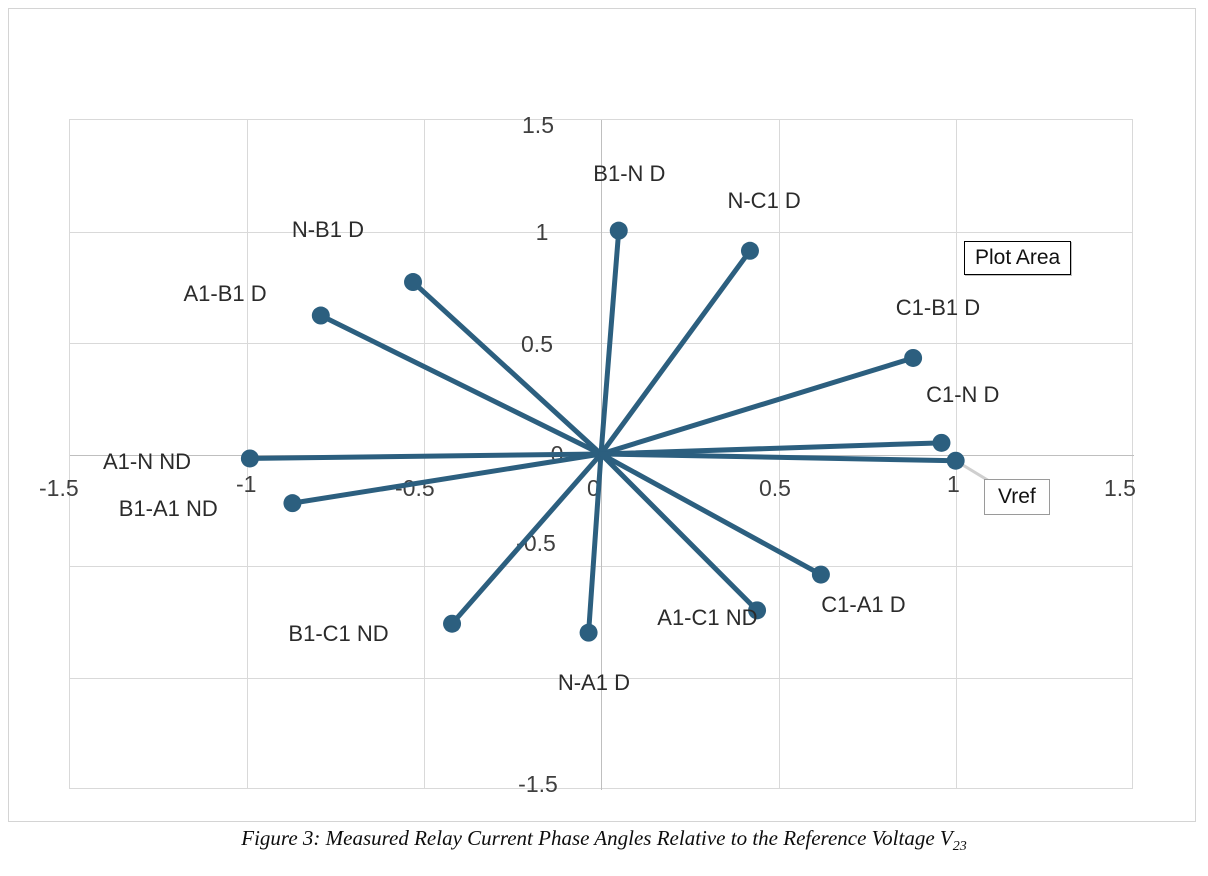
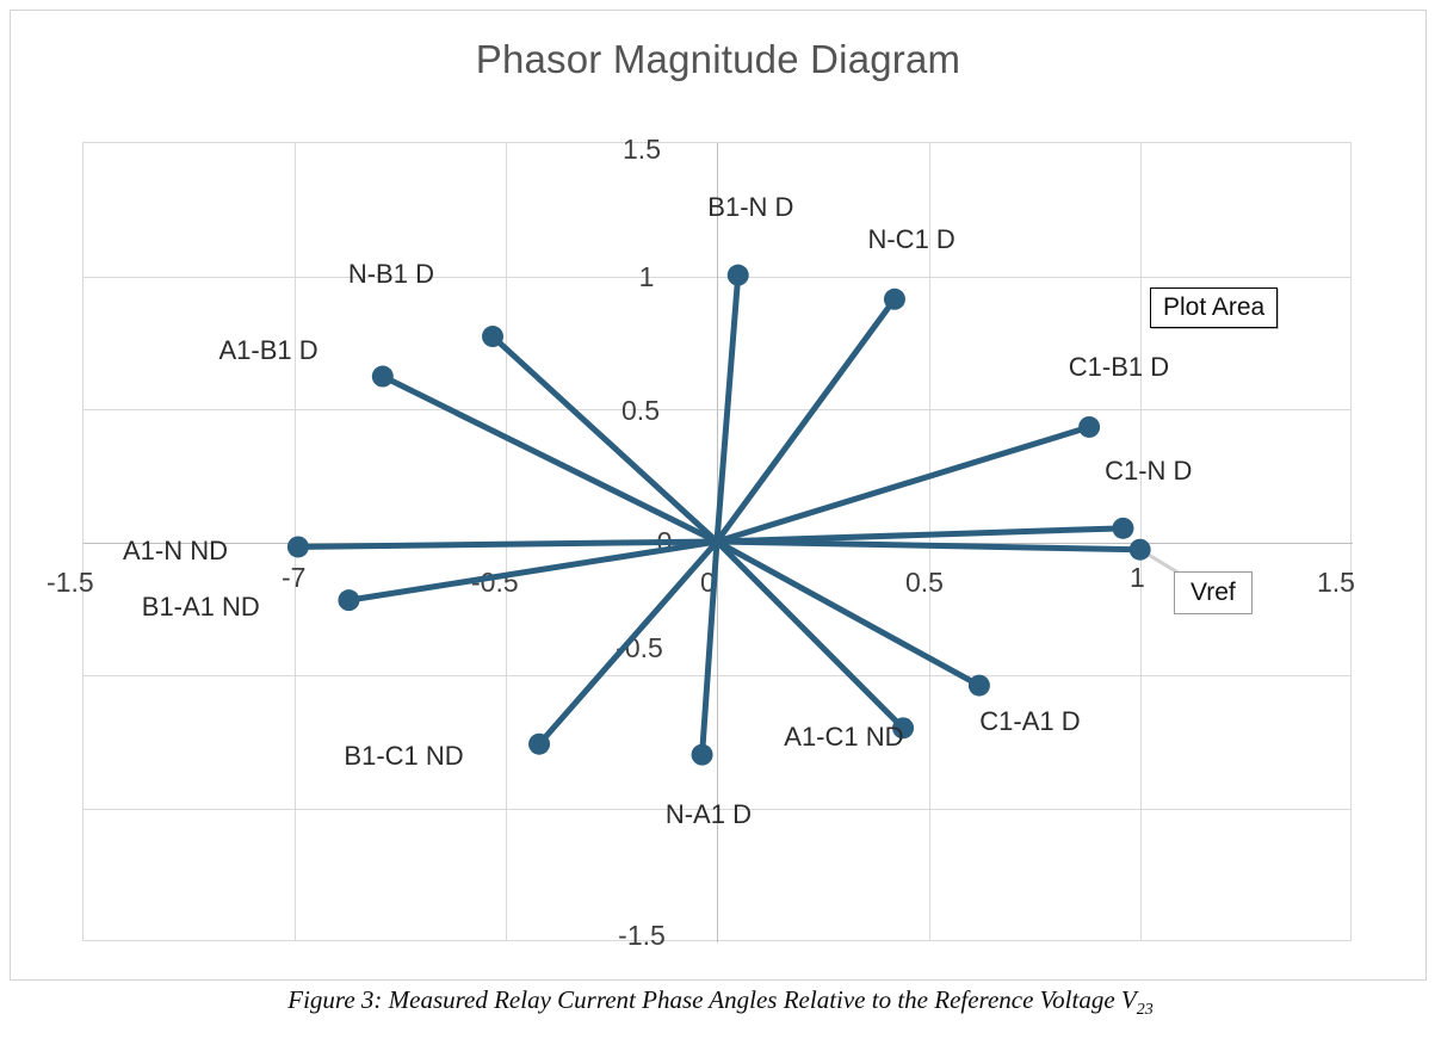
+ Phasor Magnitude Diagram
  1.5
  1
  0.5
  0.5
  -1.5
  -1.5
- -1
+ -7
  0.5
  0
  0.5
  1
  1.5
  B1-N D
  N-C1 D
  N-B1 D
  A1-B1 D
  C1-B1 D
  C1-N D
  A1-N ND
  B1-A1 ND
  B1-C1 ND
  N-A1 D
  A1-C1 ND
  C1-A1 D
  Plot Area
  Vref
  Figure 3: Measured Relay Current Phase Angles Relative to the Reference Voltage V23
